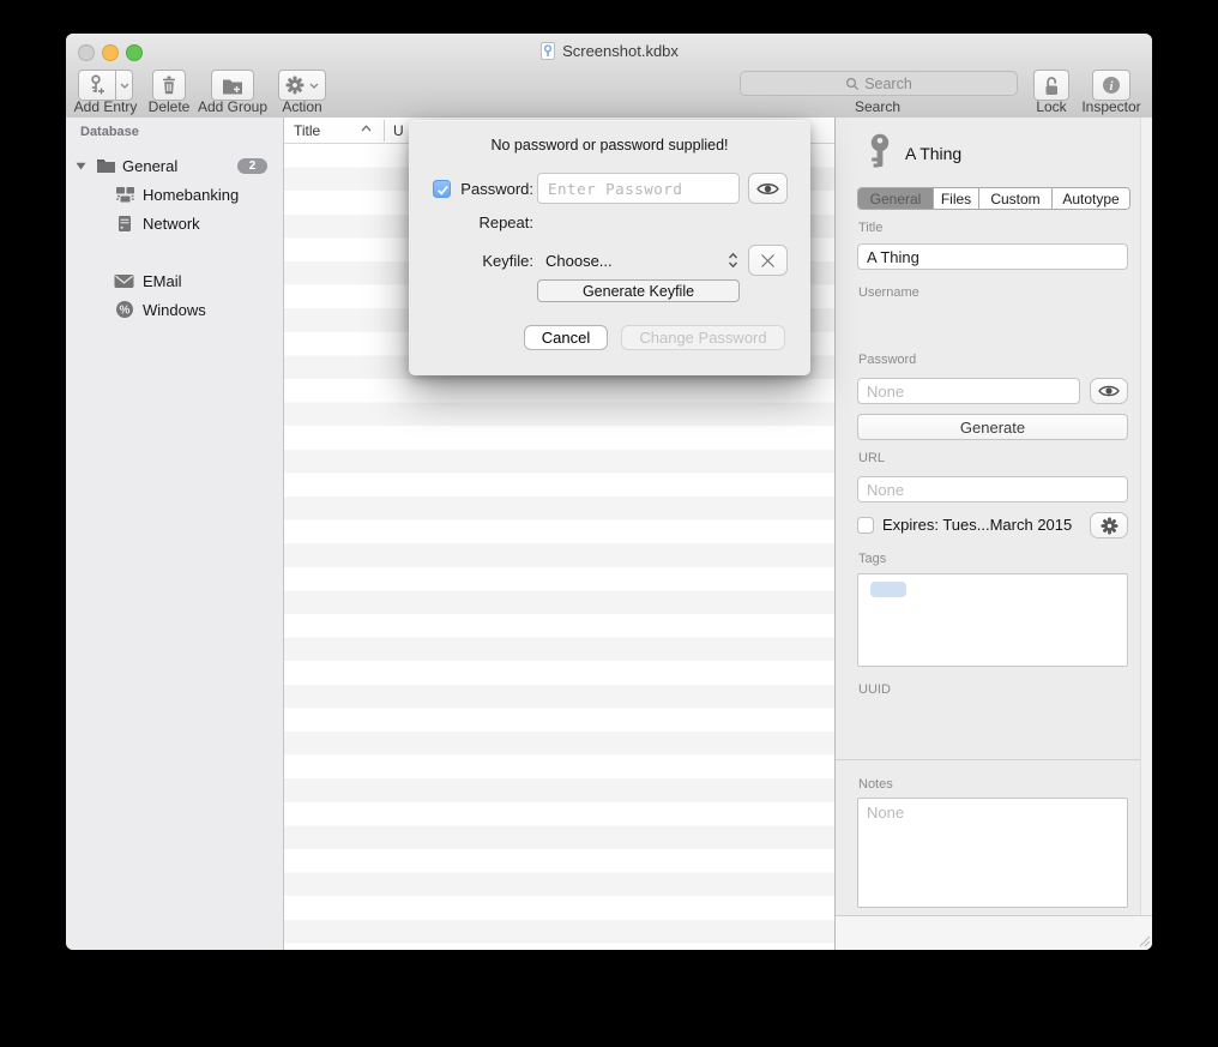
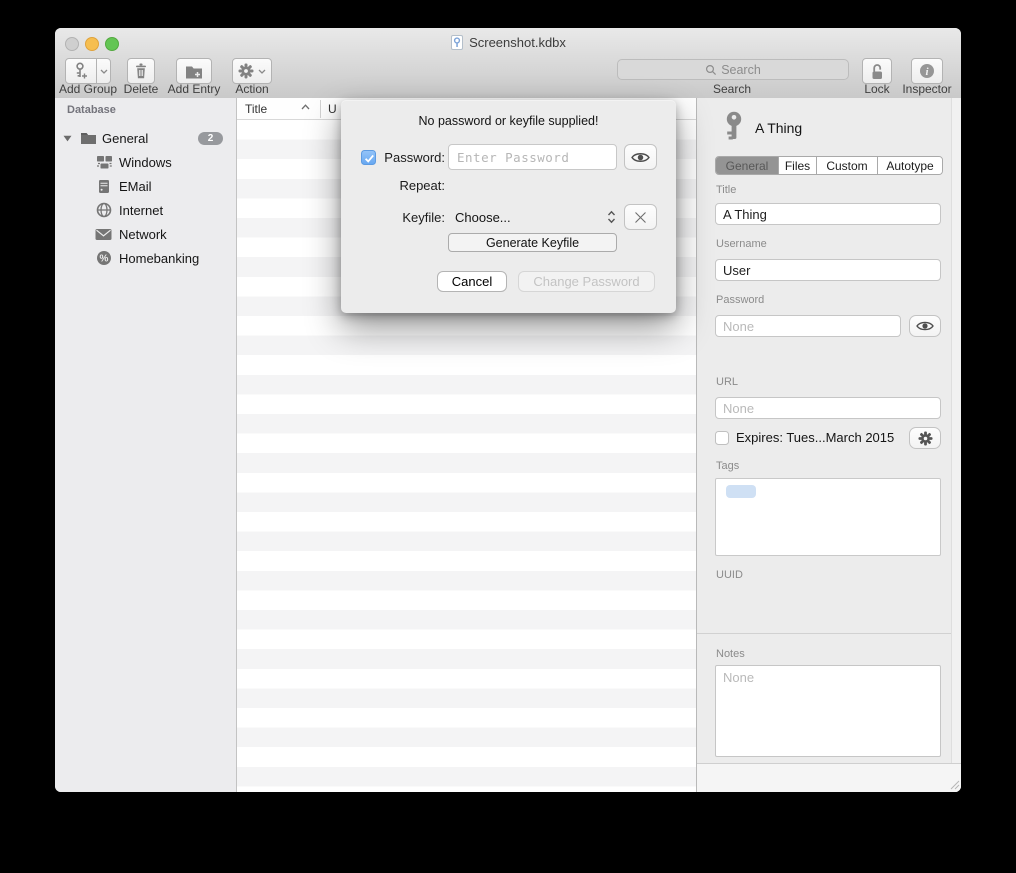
  Screenshot.kdbx
- Add Entry
+ Add Group
  Delete
- Add Group
+ Add Entry
  Action
  Search
  Search
  Lock
  i
  Inspector
  Database
  General
  2
- Homebanking
+ Windows
- Network
+ EMail
+ Internet
- EMail
+ Network
  %
- Windows
+ Homebanking
  Title
  U
  A Thing
  General
  Files
  Custom
  Autotype
  Title
  A Thing
  Username
+ User
  Password
  None
- Generate
  URL
  None
  Expires: Tues...March 2015
  Tags
  UUID
  Notes
  None
- No password or password supplied!
+ No password or keyfile supplied!
  Password:
  Enter Password
  Repeat:
  Keyfile:
  Choose...
  Generate Keyfile
  Cancel
  Change Password
